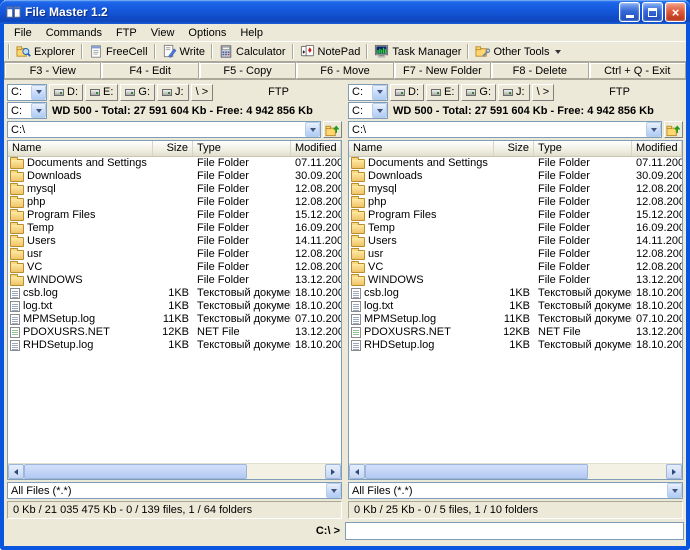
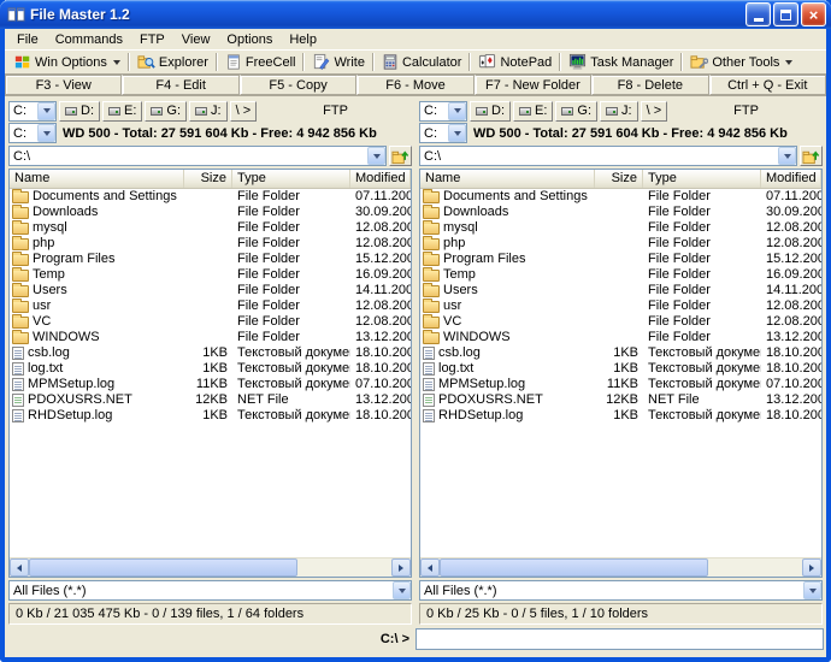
  File Master 1.2
  ×
  File
  Commands
  FTP
  View
  Options
  Help
+ Win Options
  Explorer
  FreeCell
  Write
  Calculator
  NotePad
  Task Manager
  Other Tools
  F3 - View
  F4 - Edit
  F5 - Copy
  F6 - Move
  F7 - New Folder
  F8 - Delete
  Ctrl + Q - Exit
  C:
  D:
  E:
  G:
  J:
  \ >
  FTP
  C:
  WD 500 - Total: 27 591 604 Kb - Free: 4 942 856 Kb
  C:\
  Name
  Size
  Type
  Modified
  Documents and Settings
  File Folder
  07.11.200
  Downloads
  File Folder
  30.09.200
  mysql
  File Folder
  12.08.200
  php
  File Folder
  12.08.200
  Program Files
  File Folder
  15.12.200
  Temp
  File Folder
  16.09.200
  Users
  File Folder
  14.11.200
  usr
  File Folder
  12.08.200
  VC
  File Folder
  12.08.200
  WINDOWS
  File Folder
  13.12.200
  csb.log
  1KB
  Текстовый докуме
  18.10.200
  log.txt
  1KB
  Текстовый докуме
  18.10.200
  MPMSetup.log
  11KB
  Текстовый докуме
  07.10.200
  PDOXUSRS.NET
  12KB
  NET File
  13.12.200
  RHDSetup.log
  1KB
  Текстовый докуме
  18.10.200
  All Files (*.*)
  0 Kb / 21 035 475 Kb - 0 / 139 files, 1 / 64 folders
  C:
  D:
  E:
  G:
  J:
  \ >
  FTP
  C:
  WD 500 - Total: 27 591 604 Kb - Free: 4 942 856 Kb
  C:\
  Name
  Size
  Type
  Modified
  Documents and Settings
  File Folder
  07.11.200
  Downloads
  File Folder
  30.09.200
  mysql
  File Folder
  12.08.200
  php
  File Folder
  12.08.200
  Program Files
  File Folder
  15.12.200
  Temp
  File Folder
  16.09.200
  Users
  File Folder
  14.11.200
  usr
  File Folder
  12.08.200
  VC
  File Folder
  12.08.200
  WINDOWS
  File Folder
  13.12.200
  csb.log
  1KB
  Текстовый докуме
  18.10.200
  log.txt
  1KB
  Текстовый докуме
  18.10.200
  MPMSetup.log
  11KB
  Текстовый докуме
  07.10.200
  PDOXUSRS.NET
  12KB
  NET File
  13.12.200
  RHDSetup.log
  1KB
  Текстовый докуме
  18.10.200
  All Files (*.*)
  0 Kb / 25 Kb - 0 / 5 files, 1 / 10 folders
  C:\ >
